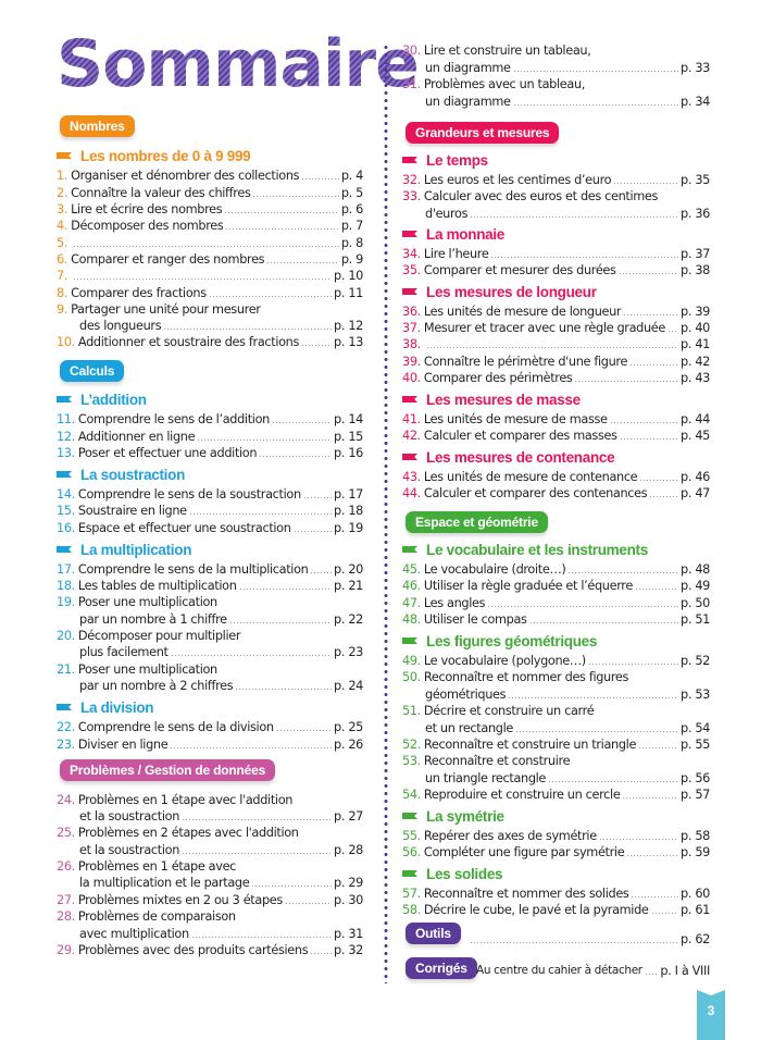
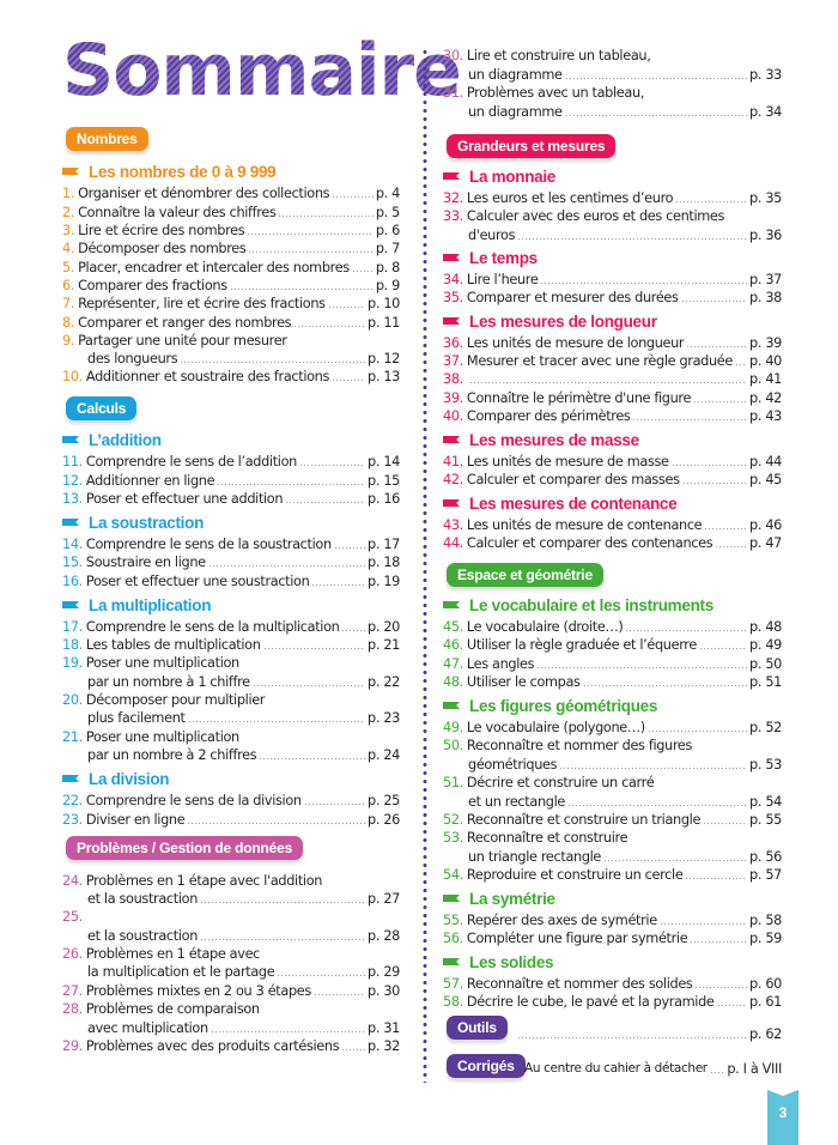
  Sommaire
  Nombres
  Les nombres de 0 à 9 999
  1.
  Organiser et dénombrer des collections
  p. 4
  2.
  Connaître la valeur des chiffres
  p. 5
  3.
  Lire et écrire des nombres
  p. 6
  4.
  Décomposer des nombres
  p. 7
  5.
+ Placer, encadrer et intercaler des nombres
  p. 8
  6.
- Comparer et ranger des nombres
+ Comparer des fractions
  p. 9
  7.
+ Représenter, lire et écrire des fractions
  p. 10
  8.
- Comparer des fractions
+ Comparer et ranger des nombres
  p. 11
  9.
  Partager une unité pour mesurer
  des longueurs
  p. 12
  10.
  Additionner et soustraire des fractions
  p. 13
  Calculs
  L’addition
  11.
  Comprendre le sens de l’addition
  p. 14
  12.
  Additionner en ligne
  p. 15
  13.
  Poser et effectuer une addition
  p. 16
  La soustraction
  14.
  Comprendre le sens de la soustraction
  p. 17
  15.
  Soustraire en ligne
  p. 18
  16.
- Espace et effectuer une soustraction
+ Poser et effectuer une soustraction
  p. 19
  La multiplication
  17.
  Comprendre le sens de la multiplication
  p. 20
  18.
  Les tables de multiplication
  p. 21
  19.
  Poser une multiplication
  par un nombre à 1 chiffre
  p. 22
  20.
  Décomposer pour multiplier
  plus facilement
  p. 23
  21.
  Poser une multiplication
  par un nombre à 2 chiffres
  p. 24
  La division
  22.
  Comprendre le sens de la division
  p. 25
  23.
  Diviser en ligne
  p. 26
  Problèmes / Gestion de données
  24.
  Problèmes en 1 étape avec l'addition
  et la soustraction
  p. 27
  25.
- Problèmes en 2 étapes avec l'addition
  et la soustraction
  p. 28
  26.
  Problèmes en 1 étape avec
  la multiplication et le partage
  p. 29
  27.
  Problèmes mixtes en 2 ou 3 étapes
  p. 30
  28.
  Problèmes de comparaison
  avec multiplication
  p. 31
  29.
  Problèmes avec des produits cartésiens
  p. 32
  30.
  Lire et construire un tableau,
  un diagramme
  p. 33
  31.
  Problèmes avec un tableau,
  un diagramme
  p. 34
  Grandeurs et mesures
- Le temps
+ La monnaie
  32.
  Les euros et les centimes d’euro
  p. 35
  33.
  Calculer avec des euros et des centimes
  d'euros
  p. 36
- La monnaie
+ Le temps
  34.
  Lire l’heure
  p. 37
  35.
  Comparer et mesurer des durées
  p. 38
  Les mesures de longueur
  36.
  Les unités de mesure de longueur
  p. 39
  37.
  Mesurer et tracer avec une règle graduée
  p. 40
  38.
  p. 41
  39.
  Connaître le périmètre d'une figure
  p. 42
  40.
  Comparer des périmètres
  p. 43
  Les mesures de masse
  41.
  Les unités de mesure de masse
  p. 44
  42.
  Calculer et comparer des masses
  p. 45
  Les mesures de contenance
  43.
  Les unités de mesure de contenance
  p. 46
  44.
  Calculer et comparer des contenances
  p. 47
  Espace et géométrie
  Le vocabulaire et les instruments
  45.
  Le vocabulaire (droite…)
  p. 48
  46.
  Utiliser la règle graduée et l’équerre
  p. 49
  47.
  Les angles
  p. 50
  48.
  Utiliser le compas
  p. 51
  Les figures géométriques
  49.
  Le vocabulaire (polygone…)
  p. 52
  50.
  Reconnaître et nommer des figures
  géométriques
  p. 53
  51.
  Décrire et construire un carré
  et un rectangle
  p. 54
  52.
  Reconnaître et construire un triangle
  p. 55
  53.
  Reconnaître et construire
  un triangle rectangle
  p. 56
  54.
  Reproduire et construire un cercle
  p. 57
  La symétrie
  55.
  Repérer des axes de symétrie
  p. 58
  56.
  Compléter une figure par symétrie
  p. 59
  Les solides
  57.
  Reconnaître et nommer des solides
  p. 60
  58.
  Décrire le cube, le pavé et la pyramide
  p. 61
  Outils
  p. 62
  Corrigés
  Au centre du cahier à détacher
  p. I à VIII
  3
